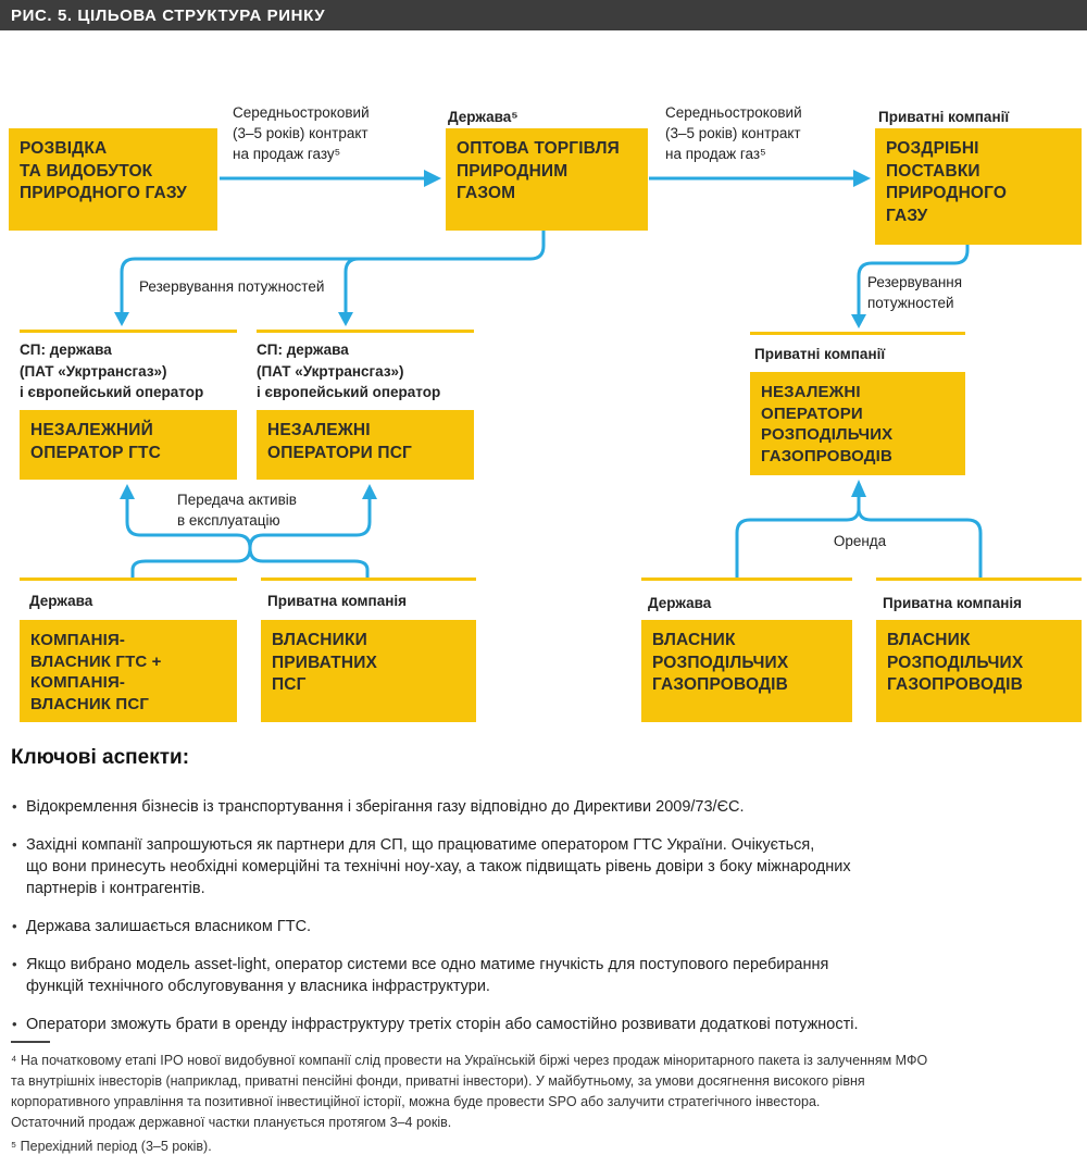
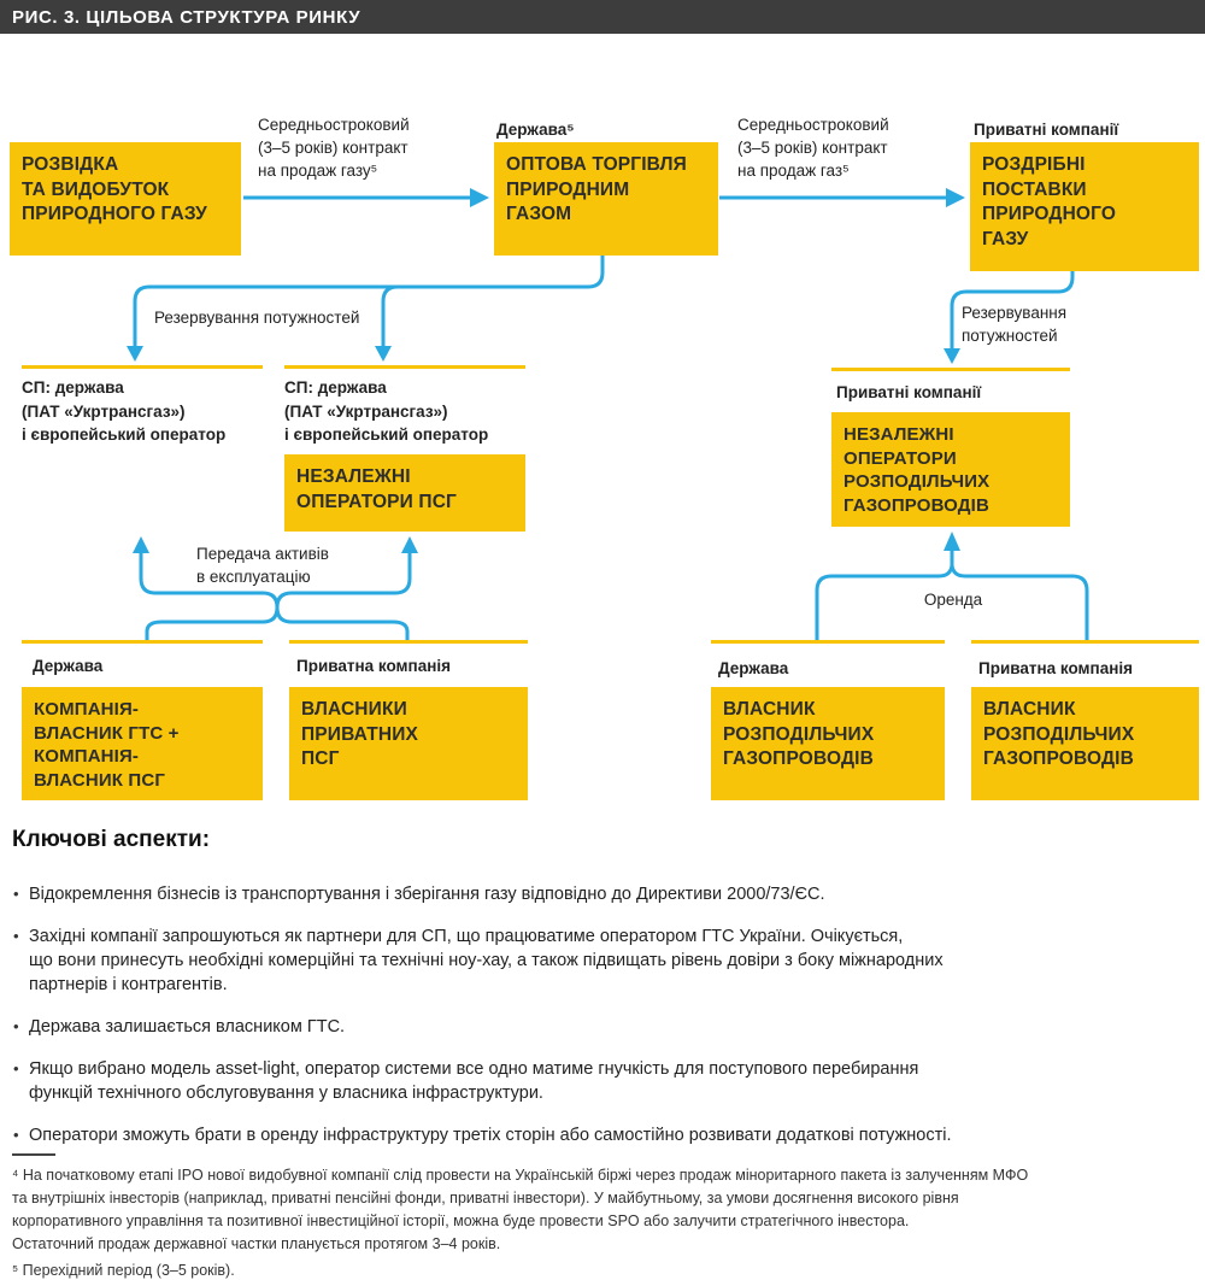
- РИС. 5. ЦІЛЬОВА СТРУКТУРА РИНКУ
+ РИС. 3. ЦІЛЬОВА СТРУКТУРА РИНКУ
  РОЗВІДКА
  ТА ВИДОБУТОК
  ПРИРОДНОГО ГАЗУ
  Середньостроковий
  (3–5 років) контракт
  на продаж газу⁵
  Держава⁵
  ОПТОВА ТОРГІВЛЯ
  ПРИРОДНИМ
  ГАЗОМ
  Середньостроковий
  (3–5 років) контракт
  на продаж газ⁵
  Приватні компанії
  РОЗДРІБНІ
  ПОСТАВКИ
  ПРИРОДНОГО
  ГАЗУ
  Резервування потужностей
  Резервування
  потужностей
  СП: держава
  (ПАТ «Укртрансгаз»)
  і європейський оператор
- НЕЗАЛЕЖНИЙ
- ОПЕРАТОР ГТС
  СП: держава
  (ПАТ «Укртрансгаз»)
  і європейський оператор
  НЕЗАЛЕЖНІ
  ОПЕРАТОРИ ПСГ
  Приватні компанії
  НЕЗАЛЕЖНІ
  ОПЕРАТОРИ
  РОЗПОДІЛЬЧИХ
  ГАЗОПРОВОДІВ
  Передача активів
  в експлуатацію
  Оренда
  Держава
  КОМПАНІЯ-
  ВЛАСНИК ГТС +
  КОМПАНІЯ-
  ВЛАСНИК ПСГ
  Приватна компанія
  ВЛАСНИКИ
  ПРИВАТНИХ
  ПСГ
  Держава
  ВЛАСНИК
  РОЗПОДІЛЬЧИХ
  ГАЗОПРОВОДІВ
  Приватна компанія
  ВЛАСНИК
  РОЗПОДІЛЬЧИХ
  ГАЗОПРОВОДІВ
  Ключові аспекти:
- Відокремлення бізнесів із транспортування і зберігання газу відповідно до Директиви 2009/73/ЄС.
+ Відокремлення бізнесів із транспортування і зберігання газу відповідно до Директиви 2000/73/ЄС.
  Західні компанії запрошуються як партнери для СП, що працюватиме оператором ГТС України. Очікується,
  що вони принесуть необхідні комерційні та технічні ноу-хау, а також підвищать рівень довіри з боку міжнародних
  партнерів і контрагентів.
  Держава залишається власником ГТС.
  Якщо вибрано модель asset-light, оператор системи все одно матиме гнучкість для поступового перебирання
  функцій технічного обслуговування у власника інфраструктури.
  Оператори зможуть брати в оренду інфраструктуру третіх сторін або самостійно розвивати додаткові потужності.
  ⁴ На початковому етапі IPO нової видобувної компанії слід провести на Українській біржі через продаж міноритарного пакета із залученням МФО
  та внутрішніх інвесторів (наприклад, приватні пенсійні фонди, приватні інвестори). У майбутньому, за умови досягнення високого рівня
  корпоративного управління та позитивної інвестиційної історії, можна буде провести SPO або залучити стратегічного інвестора.
  Остаточний продаж державної частки планується протягом 3–4 років.
  ⁵ Перехідний період (3–5 років).
